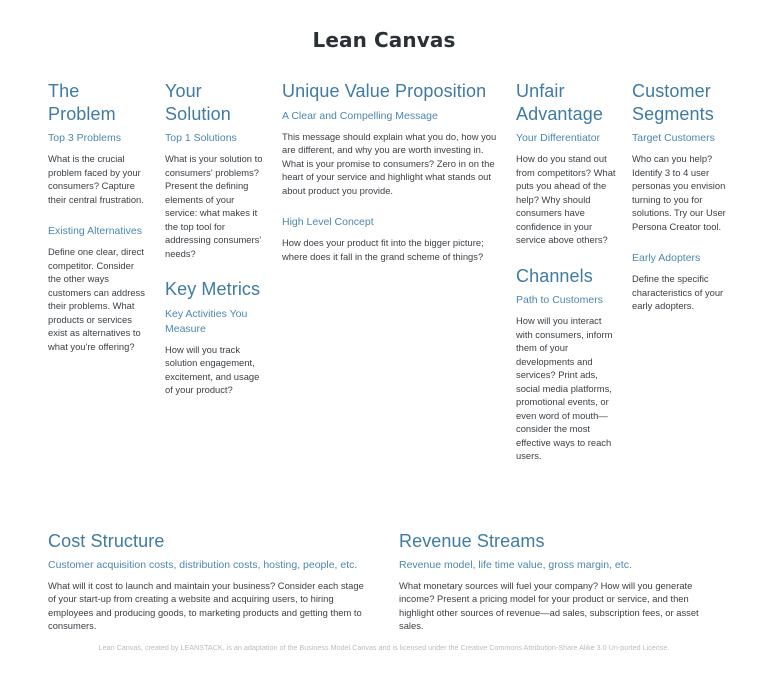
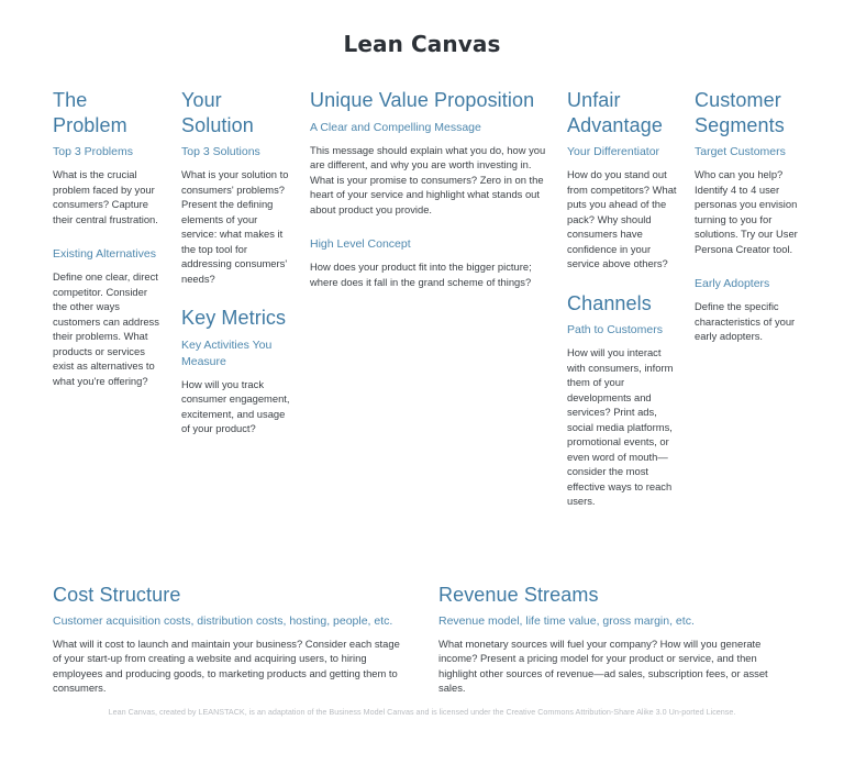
  Lean Canvas
  The Problem
  Top 3 Problems
  What is the crucial problem faced by your consumers? Capture their central frustration.
  Existing Alternatives
  Define one clear, direct competitor. Consider the other ways customers can address their problems. What products or services exist as alternatives to what you're offering?
  Your Solution
- Top 1 Solutions
+ Top 3 Solutions
  What is your solution to consumers' problems? Present the defining elements of your service: what makes it the top tool for addressing consumers' needs?
  Key Metrics
  Key Activities You Measure
- How will you track solution engagement, excitement, and usage of your product?
+ How will you track consumer engagement, excitement, and usage of your product?
  Unique Value Proposition
  A Clear and Compelling Message
  This message should explain what you do, how you are different, and why you are worth investing in. What is your promise to consumers? Zero in on the heart of your service and highlight what stands out about product you provide.
  High Level Concept
  How does your product fit into the bigger picture; where does it fall in the grand scheme of things?
  Unfair Advantage
  Your Differentiator
- How do you stand out from competitors? What puts you ahead of the help? Why should consumers have confidence in your service above others?
+ How do you stand out from competitors? What puts you ahead of the pack? Why should consumers have confidence in your service above others?
  Channels
  Path to Customers
  How will you interact with consumers, inform them of your developments and services? Print ads, social media platforms, promotional events, or even word of mouth—consider the most effective ways to reach users.
  Customer Segments
  Target Customers
- Who can you help? Identify 3 to 4 user personas you envision turning to you for solutions. Try our User Persona Creator tool.
+ Who can you help? Identify 4 to 4 user personas you envision turning to you for solutions. Try our User Persona Creator tool.
  Early Adopters
  Define the specific characteristics of your early adopters.
  Cost Structure
  Customer acquisition costs, distribution costs, hosting, people, etc.
  What will it cost to launch and maintain your business? Consider each stage of your start-up from creating a website and acquiring users, to hiring employees and producing goods, to marketing products and getting them to consumers.
  Revenue Streams
  Revenue model, life time value, gross margin, etc.
  What monetary sources will fuel your company? How will you generate income? Present a pricing model for your product or service, and then highlight other sources of revenue—ad sales, subscription fees, or asset sales.
  Lean Canvas, created by LEANSTACK, is an adaptation of the Business Model Canvas and is licensed under the Creative Commons Attribution-Share Alike 3.0 Un-ported License.
